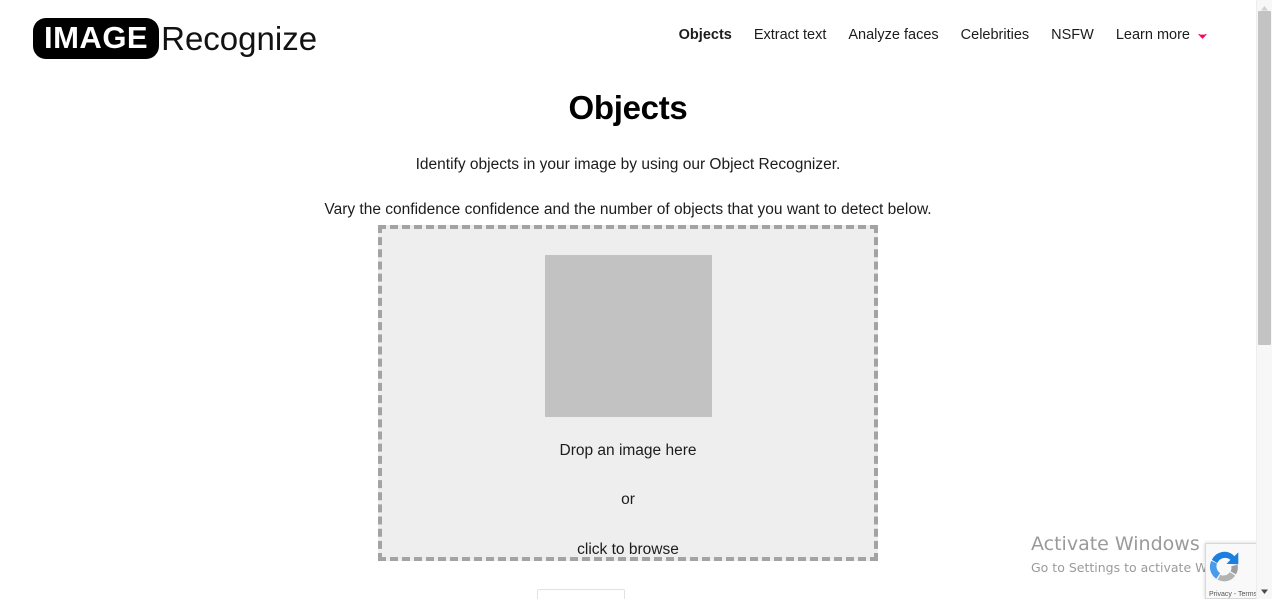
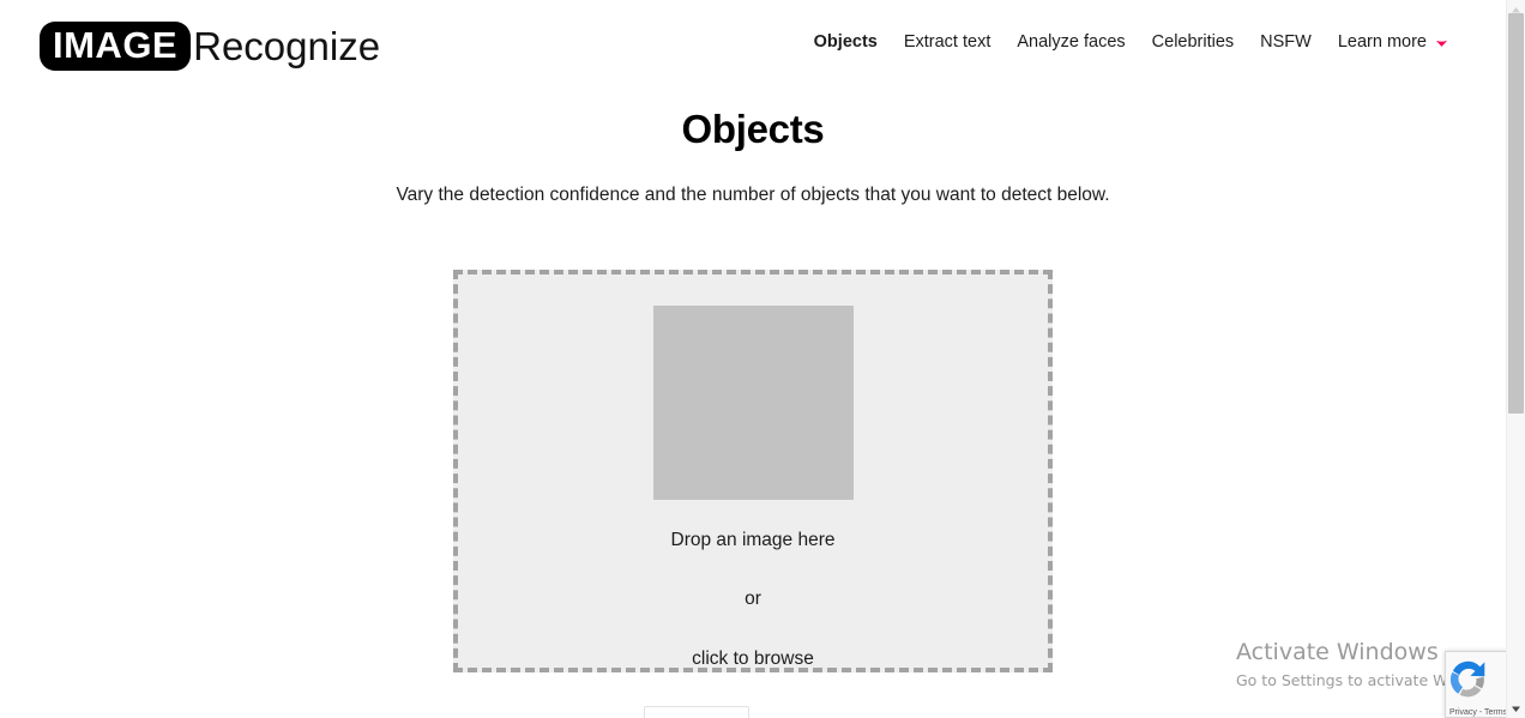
  IMAGE
  Recognize
  Objects
  Extract text
  Analyze faces
  Celebrities
  NSFW
  Learn more
  Objects
- Identify objects in your image by using our Object Recognizer.
- Vary the confidence confidence and the number of objects that you want to detect below.
+ Vary the detection confidence and the number of objects that you want to detect below.
  Drop an image here
  or
  click to browse
  Activate Windows
  Go to Settings to activate W
